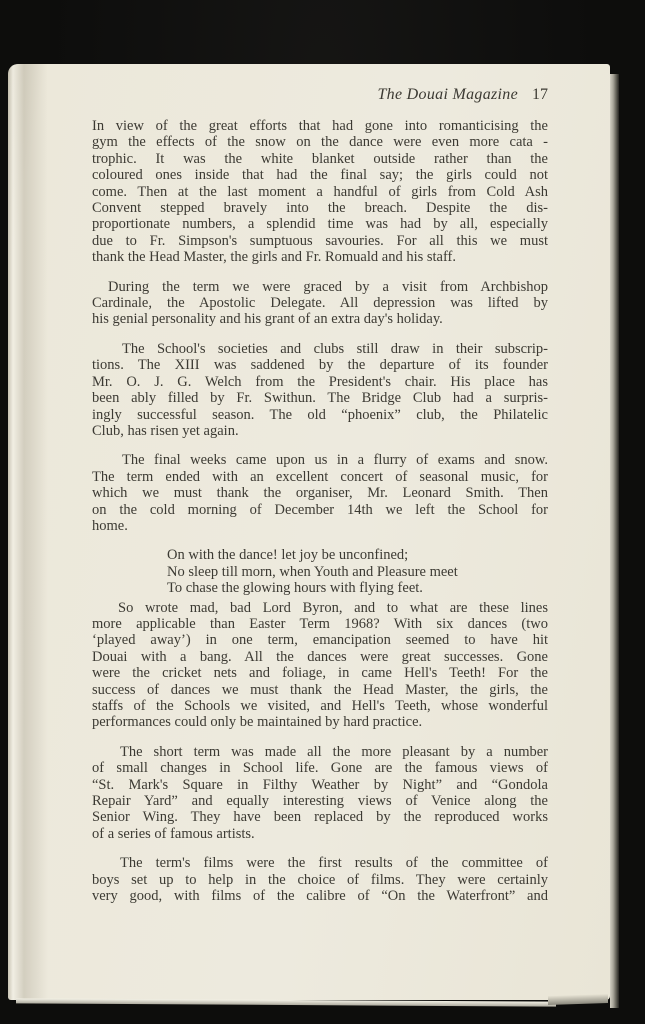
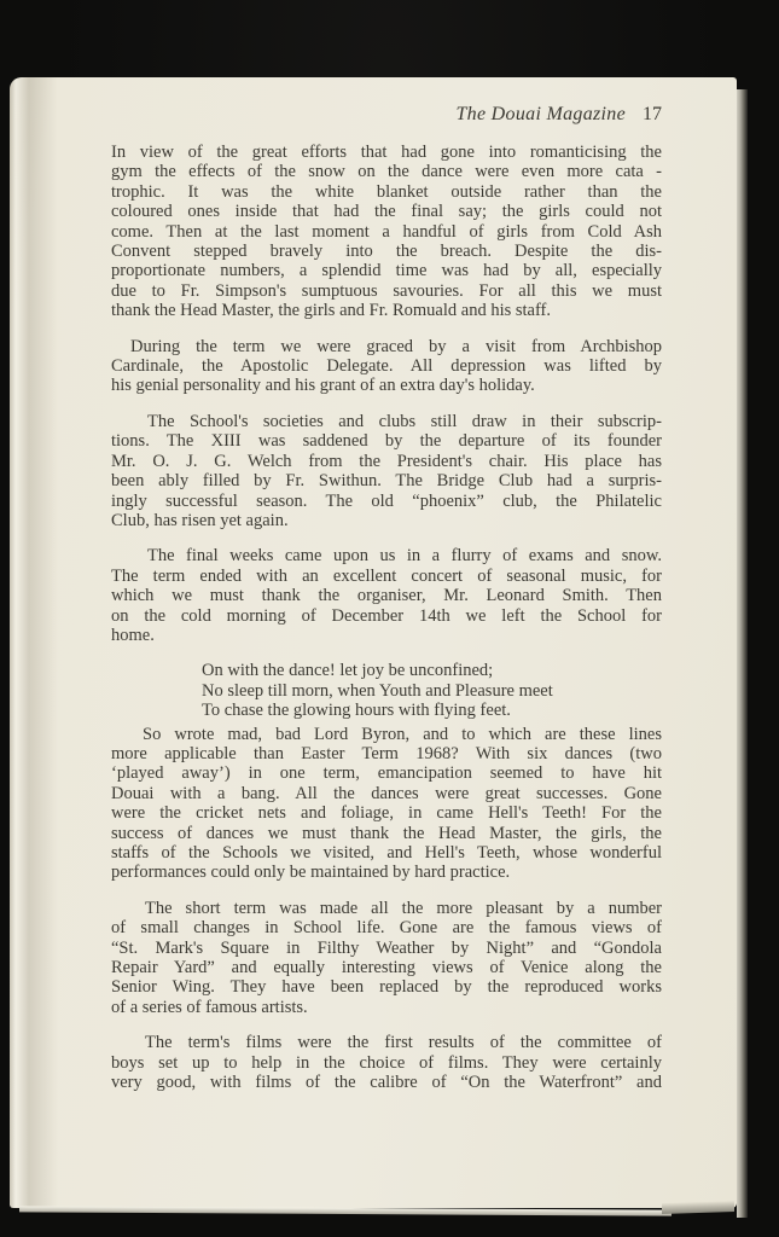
  The Douai Magazine 17
  In view of the great efforts that had gone into romanticising the
  gym the effects of the snow on the dance were even more cata -
  trophic. It was the white blanket outside rather than the
  coloured ones inside that had the final say; the girls could not
  come. Then at the last moment a handful of girls from Cold Ash
  Convent stepped bravely into the breach. Despite the dis-
  proportionate numbers, a splendid time was had by all, especially
  due to Fr. Simpson's sumptuous savouries. For all this we must
  thank the Head Master, the girls and Fr. Romuald and his staff.
  During the term we were graced by a visit from Archbishop
  Cardinale, the Apostolic Delegate. All depression was lifted by
  his genial personality and his grant of an extra day's holiday.
  The School's societies and clubs still draw in their subscrip-
  tions. The XIII was saddened by the departure of its founder
  Mr. O. J. G. Welch from the President's chair. His place has
  been ably filled by Fr. Swithun. The Bridge Club had a surpris-
  ingly successful season. The old “phoenix” club, the Philatelic
  Club, has risen yet again.
  The final weeks came upon us in a flurry of exams and snow.
  The term ended with an excellent concert of seasonal music, for
  which we must thank the organiser, Mr. Leonard Smith. Then
  on the cold morning of December 14th we left the School for
  home.
  On with the dance! let joy be unconfined;
  No sleep till morn, when Youth and Pleasure meet
  To chase the glowing hours with flying feet.
- So wrote mad, bad Lord Byron, and to what are these lines
+ So wrote mad, bad Lord Byron, and to which are these lines
  more applicable than Easter Term 1968? With six dances (two
  ‘played away’) in one term, emancipation seemed to have hit
  Douai with a bang. All the dances were great successes. Gone
  were the cricket nets and foliage, in came Hell's Teeth! For the
  success of dances we must thank the Head Master, the girls, the
  staffs of the Schools we visited, and Hell's Teeth, whose wonderful
  performances could only be maintained by hard practice.
  The short term was made all the more pleasant by a number
  of small changes in School life. Gone are the famous views of
  “St. Mark's Square in Filthy Weather by Night” and “Gondola
  Repair Yard” and equally interesting views of Venice along the
  Senior Wing. They have been replaced by the reproduced works
  of a series of famous artists.
  The term's films were the first results of the committee of
  boys set up to help in the choice of films. They were certainly
  very good, with films of the calibre of “On the Waterfront” and
